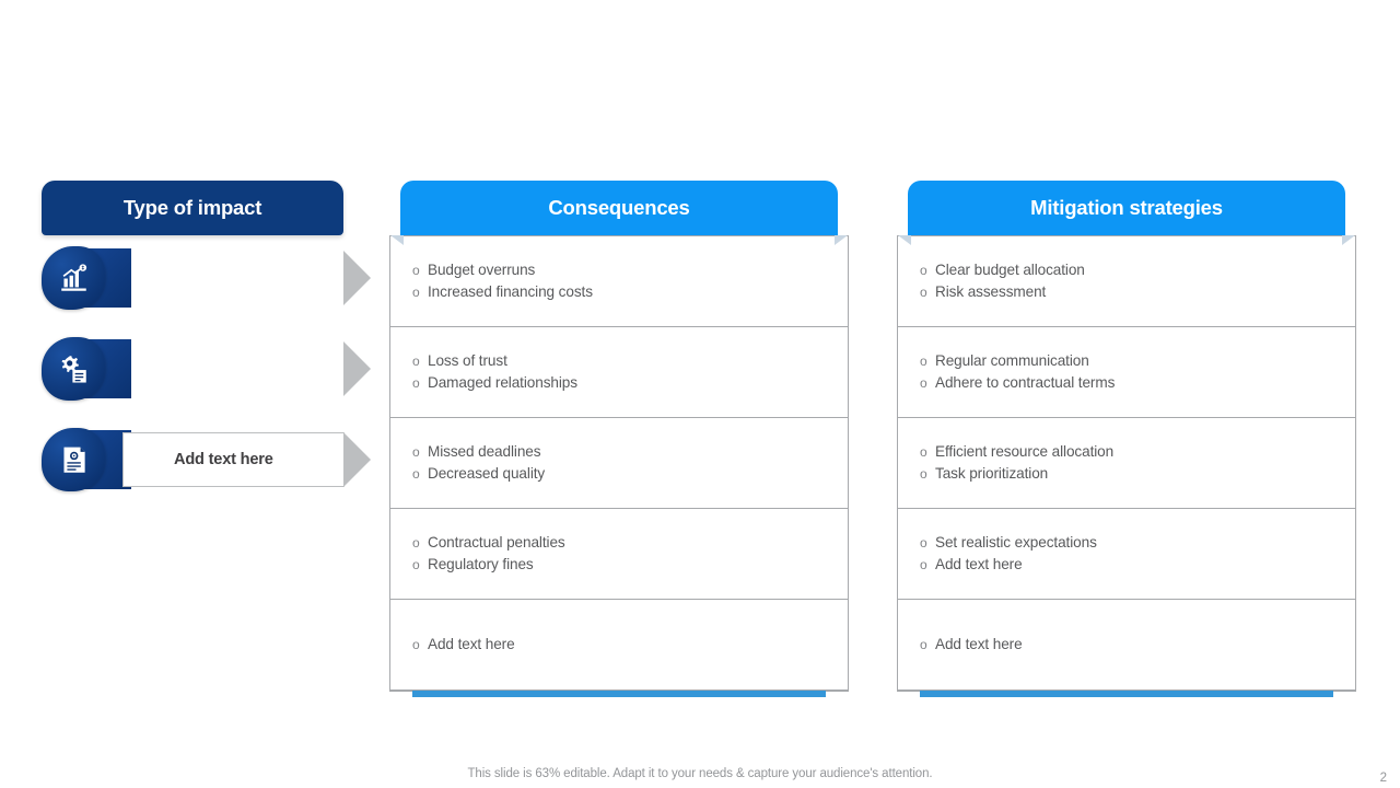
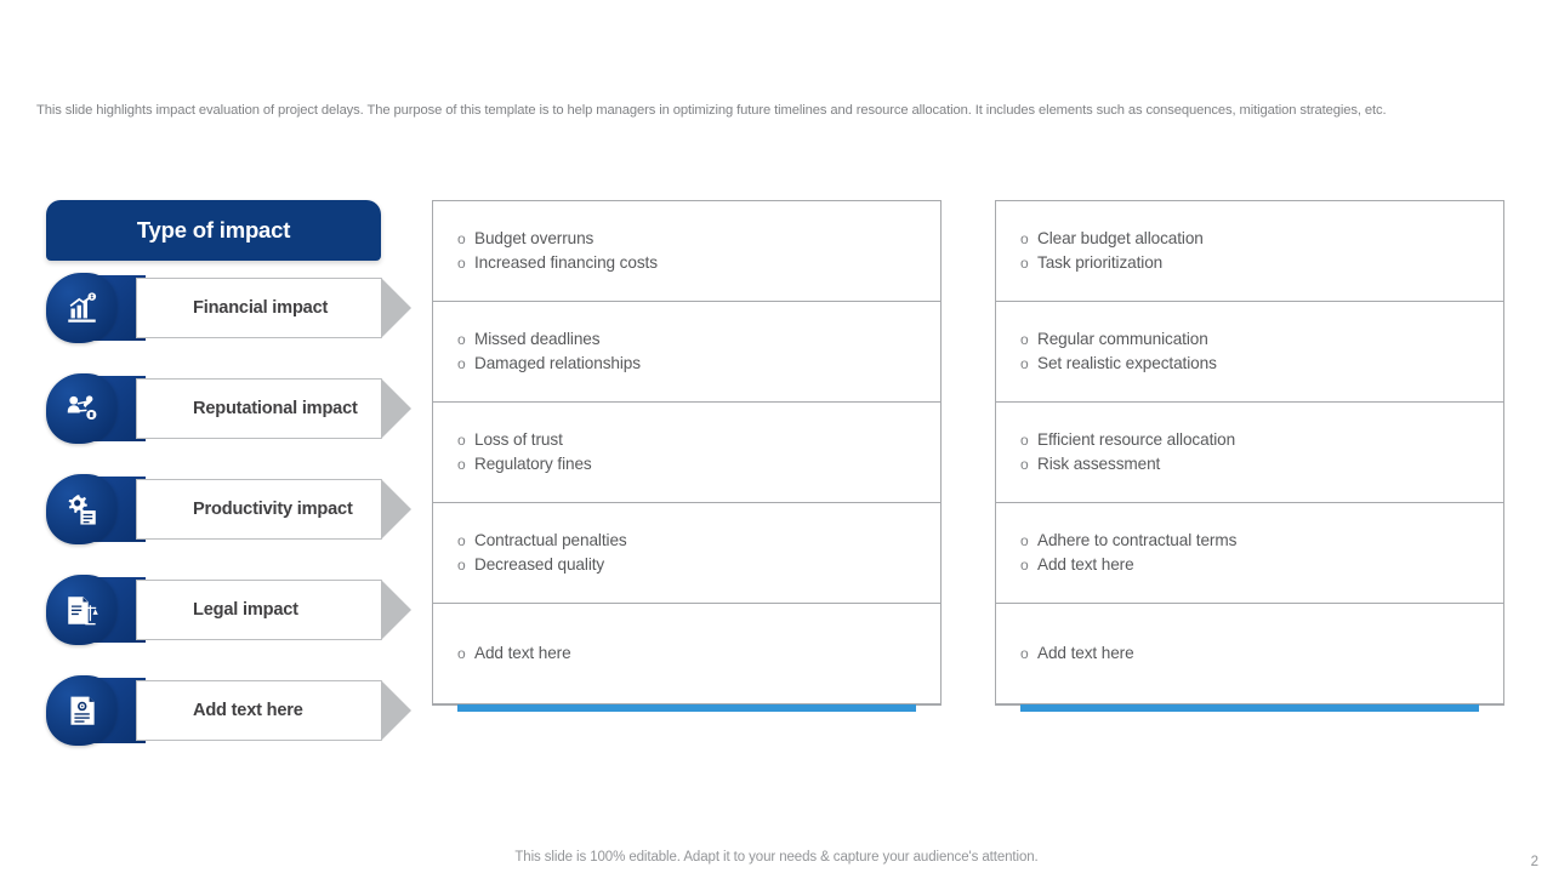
+ This slide highlights impact evaluation of project delays. The purpose of this template is to help managers in optimizing future timelines and resource allocation. It includes elements such as consequences, mitigation strategies, etc.
  Type of impact
+ Financial impact
+ Reputational impact
+ Productivity impact
+ Legal impact
  Add text here
- Consequences
  o
  Budget overruns
  o
  Increased financing costs
  o
- Loss of trust
+ Missed deadlines
  o
  Damaged relationships
  o
- Missed deadlines
+ Loss of trust
  o
- Decreased quality
+ Regulatory fines
  o
  Contractual penalties
  o
- Regulatory fines
+ Decreased quality
  o
  Add text here
- Mitigation strategies
  o
  Clear budget allocation
  o
- Risk assessment
+ Task prioritization
  o
  Regular communication
  o
- Adhere to contractual terms
+ Set realistic expectations
  o
  Efficient resource allocation
  o
- Task prioritization
+ Risk assessment
  o
- Set realistic expectations
+ Adhere to contractual terms
  o
  Add text here
  o
  Add text here
- This slide is 63% editable. Adapt it to your needs & capture your audience's attention.
+ This slide is 100% editable. Adapt it to your needs & capture your audience's attention.
  2
